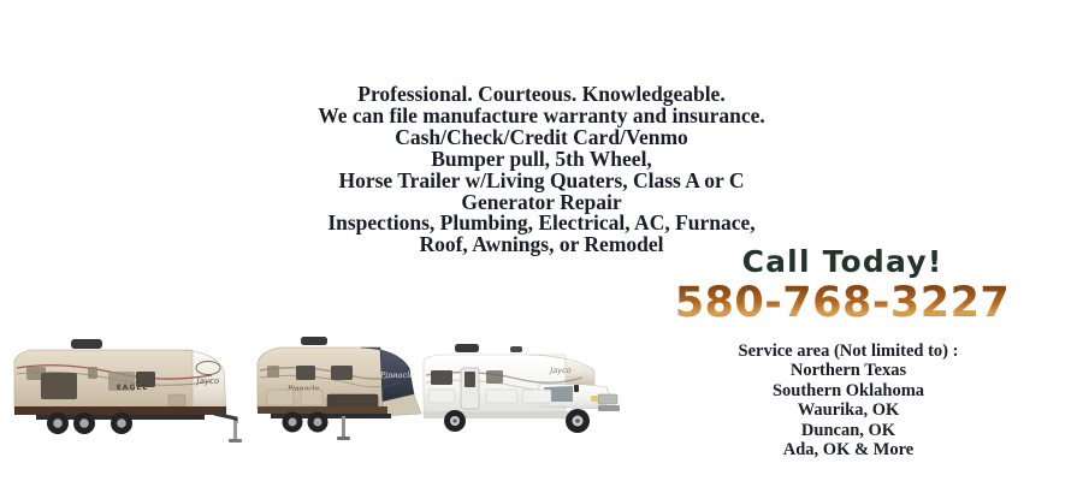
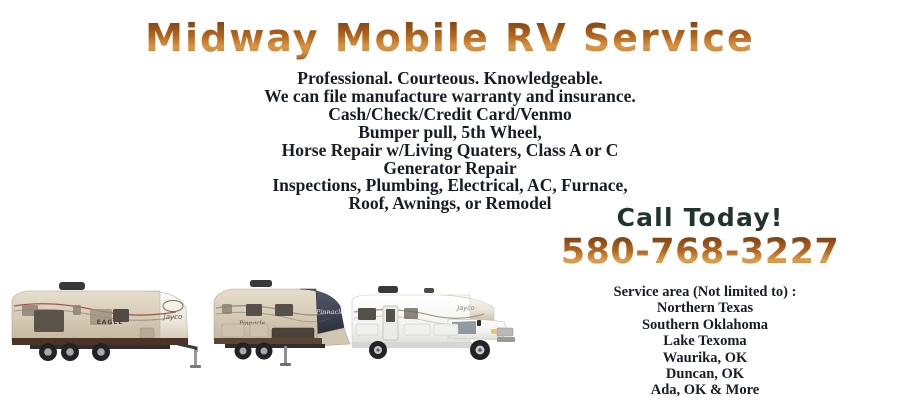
+ Midway Mobile RV Service
  Professional. Courteous. Knowledgeable.
  We can file manufacture warranty and insurance.
  Cash/Check/Credit Card/Venmo
  Bumper pull, 5th Wheel,
- Horse Trailer w/Living Quaters, Class A or C
+ Horse Repair w/Living Quaters, Class A or C
  Generator Repair
  Inspections, Plumbing, Electrical, AC, Furnace,
  Roof, Awnings, or Remodel
  Call Today!
  580-768-3227
  Service area (Not limited to) :
  Northern Texas
  Southern Oklahoma
+ Lake Texoma
  Waurika, OK
  Duncan, OK
  Ada, OK & More
  Jayco
  Pinnacle
  Jayco
